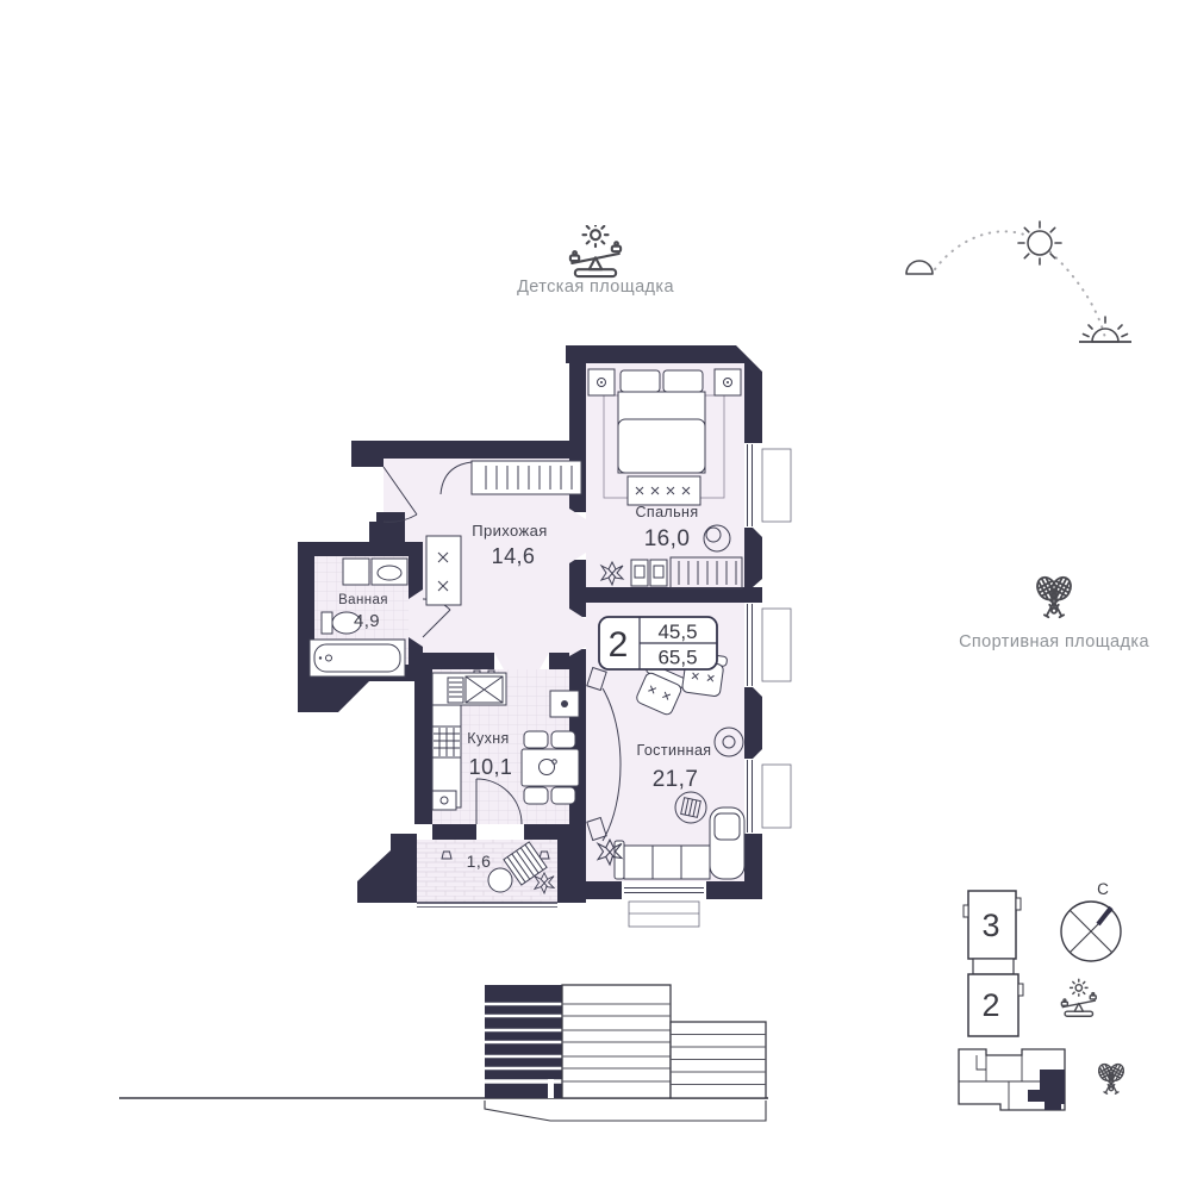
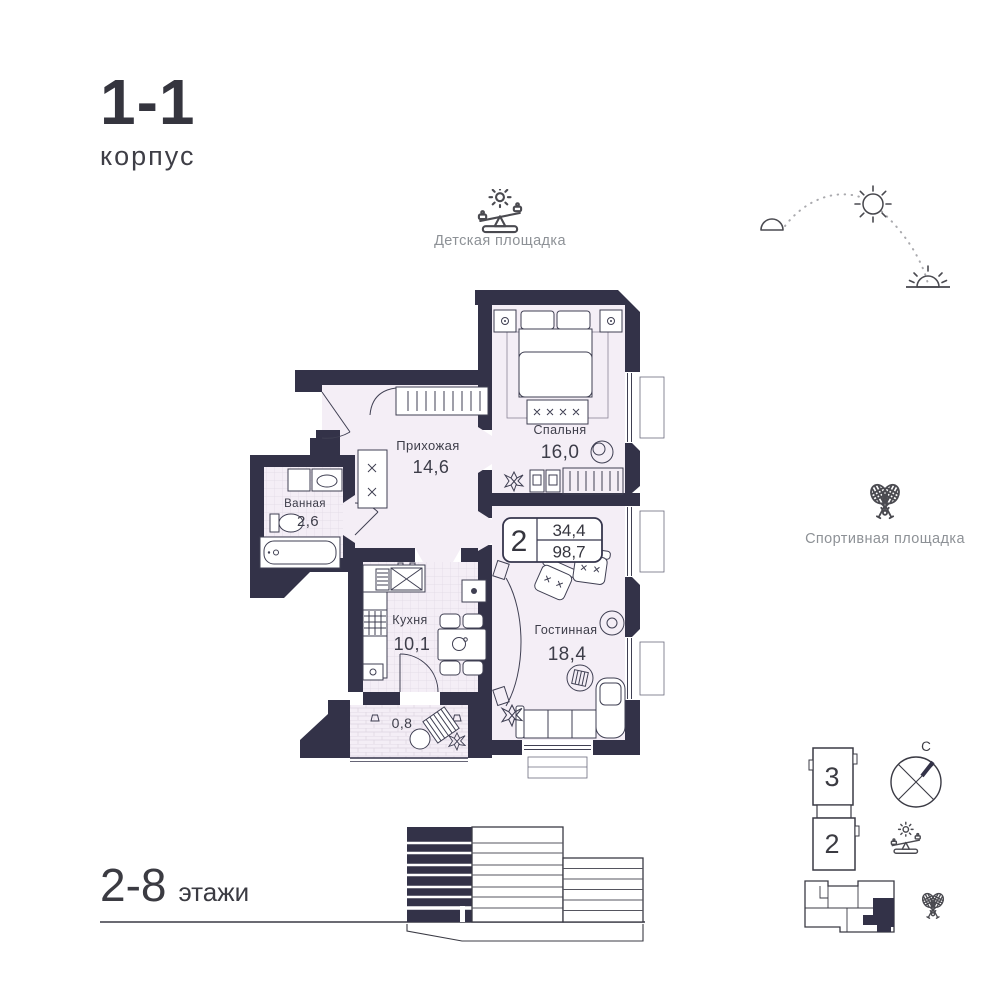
+ 1-1
+ корпус
  Детская площадка
  Спортивная площадка
  2
- 45,5
+ 34,4
- 65,5
+ 98,7
  Прихожая
  14,6
  Спальня
  16,0
  Ванная
- 4,9
+ 2,6
  Кухня
  10,1
  Гостинная
- 21,7
+ 18,4
- 1,6
+ 0,8
+ 2-8 этажи
  3
  2
  С
